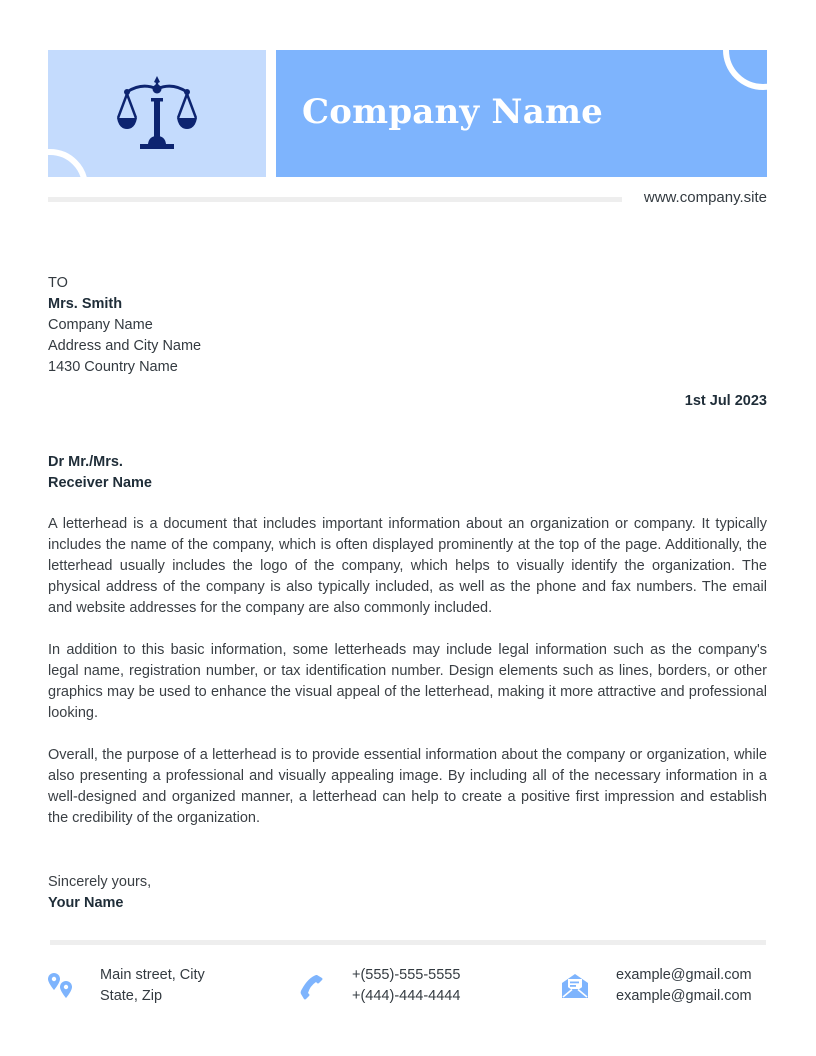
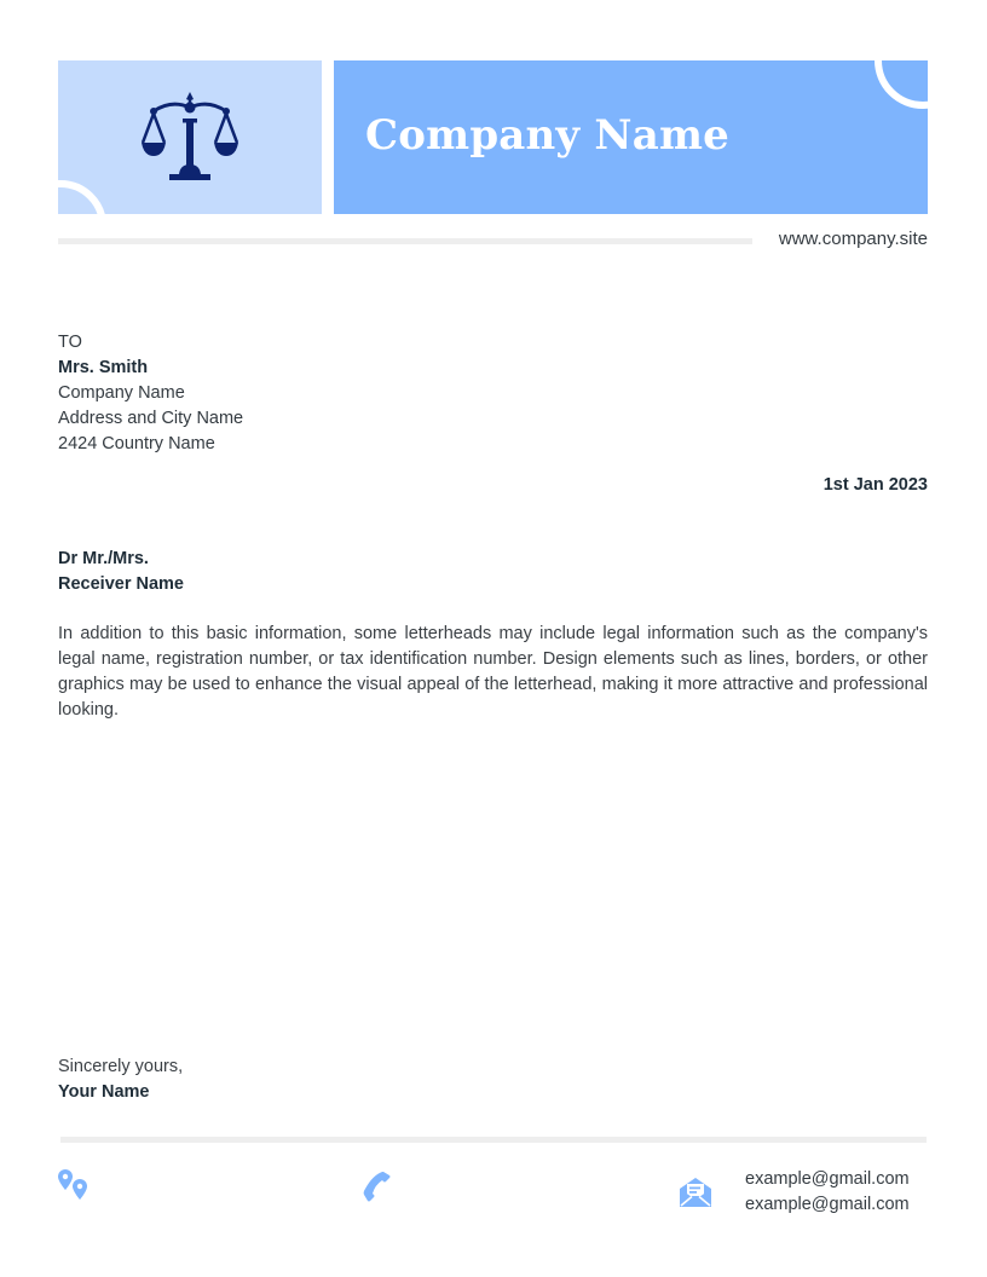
  Company Name
  www.company.site
  TO
  Mrs. Smith
  Company Name
  Address and City Name
- 1430 Country Name
+ 2424 Country Name
- 1st Jul 2023
+ 1st Jan 2023
  Dr Mr./Mrs.
  Receiver Name
- A letterhead is a document that includes important information about an organization or company. It typically includes the name of the company, which is often displayed prominently at the top of the page. Additionally, the letterhead usually includes the logo of the company, which helps to visually identify the organization. The physical address of the company is also typically included, as well as the phone and fax numbers. The email and website addresses for the company are also commonly included.
  In addition to this basic information, some letterheads may include legal information such as the company's legal name, registration number, or tax identification number. Design elements such as lines, borders, or other graphics may be used to enhance the visual appeal of the letterhead, making it more attractive and professional looking.
- Overall, the purpose of a letterhead is to provide essential information about the company or organization, while also presenting a professional and visually appealing image. By including all of the necessary information in a well-designed and organized manner, a letterhead can help to create a positive first impression and establish the credibility of the organization.
  Sincerely yours,
  Your Name
- Main street, City
- State, Zip
- +(555)-555-5555
- +(444)-444-4444
  example@gmail.com
  example@gmail.com
